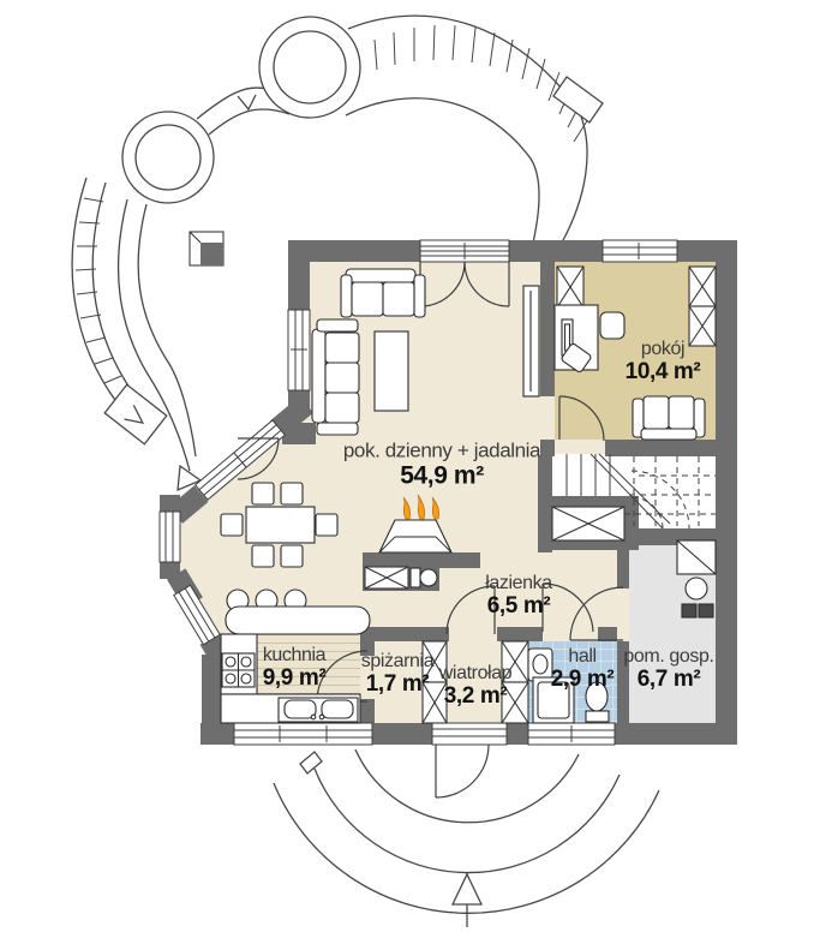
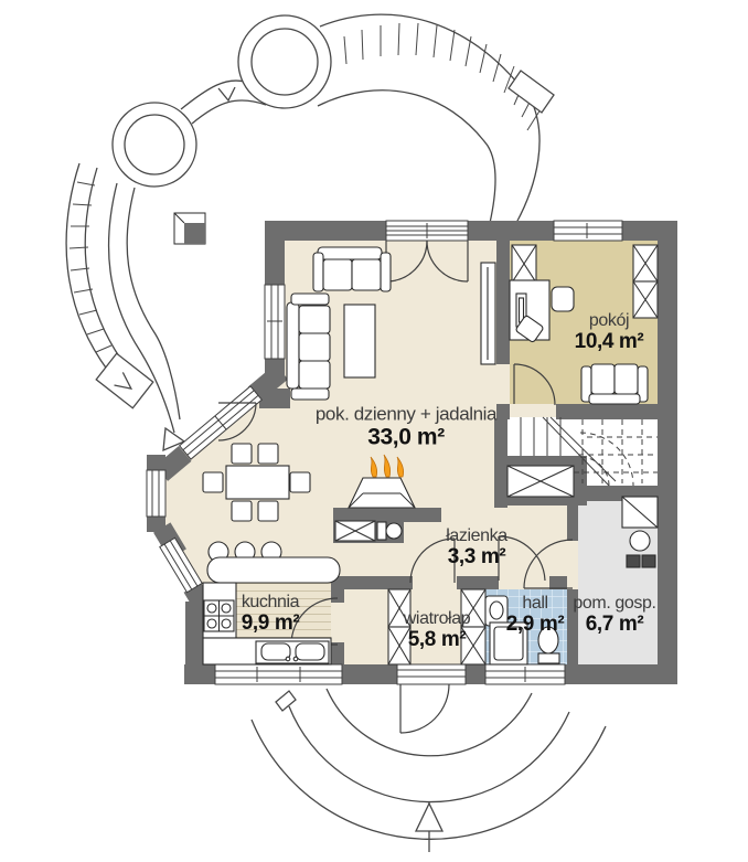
  pok. dzienny + jadalnia
- 54,9 m²
+ 33,0 m²
  pokój
  10,4 m²
  łazienka
- 6,5 m²
+ 3,3 m²
  kuchnia
  9,9 m²
- spiżarnia
- 1,7 m²
  wiatrołap
- 3,2 m²
+ 5,8 m²
  hall
  2,9 m²
  pom. gosp.
  6,7 m²
